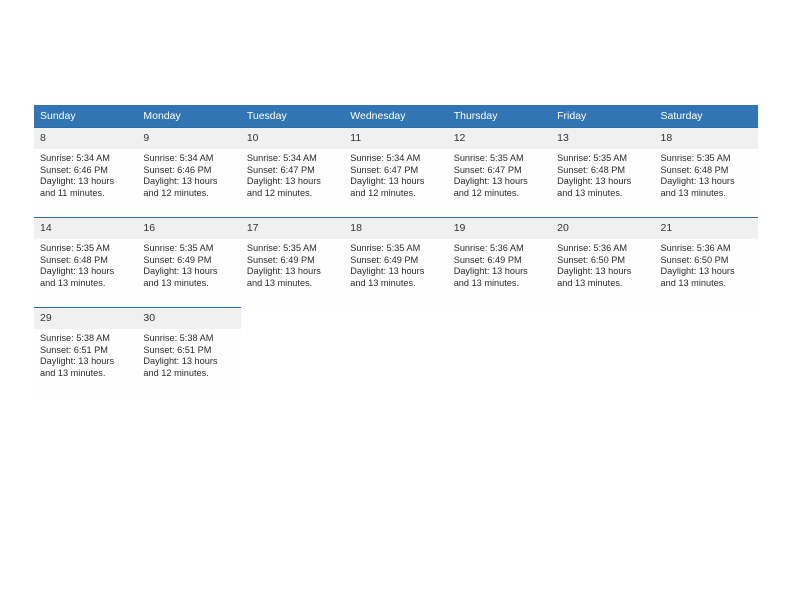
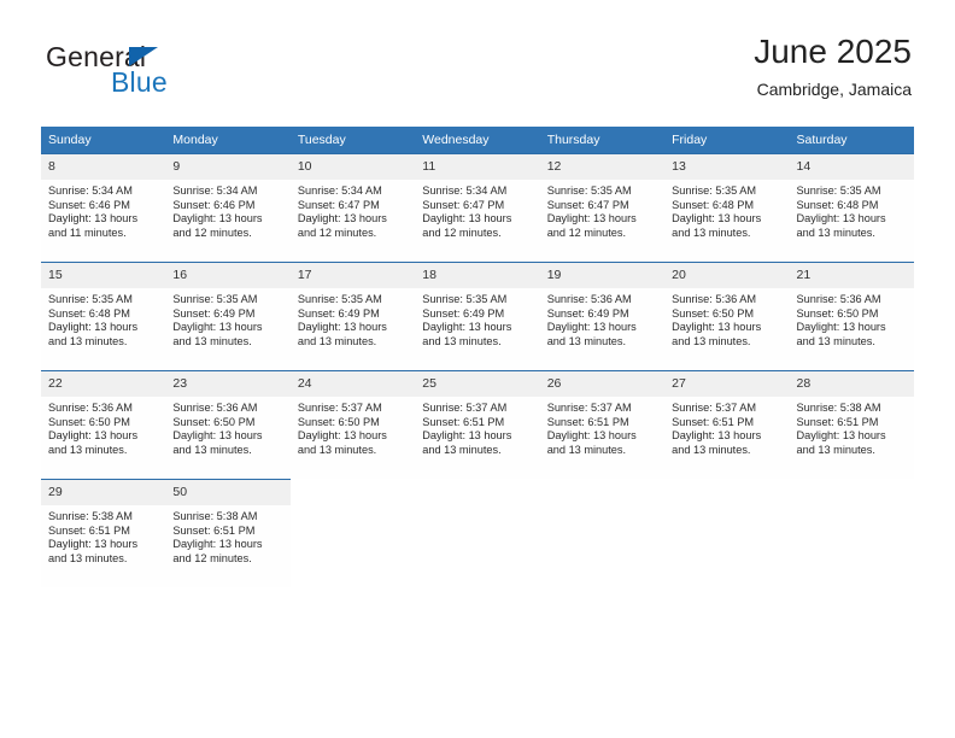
+ General
+ Blue
+ June 2025
+ Cambridge, Jamaica
  Sunday	Monday	Tuesday	Wednesday	Thursday	Friday	Saturday
- 8Sunrise: 5:34 AMSunset: 6:46 PMDaylight: 13 hoursand 11 minutes.	9Sunrise: 5:34 AMSunset: 6:46 PMDaylight: 13 hoursand 12 minutes.	10Sunrise: 5:34 AMSunset: 6:47 PMDaylight: 13 hoursand 12 minutes.	11Sunrise: 5:34 AMSunset: 6:47 PMDaylight: 13 hoursand 12 minutes.	12Sunrise: 5:35 AMSunset: 6:47 PMDaylight: 13 hoursand 12 minutes.	13Sunrise: 5:35 AMSunset: 6:48 PMDaylight: 13 hoursand 13 minutes.	18Sunrise: 5:35 AMSunset: 6:48 PMDaylight: 13 hoursand 13 minutes.
+ 8Sunrise: 5:34 AMSunset: 6:46 PMDaylight: 13 hoursand 11 minutes.	9Sunrise: 5:34 AMSunset: 6:46 PMDaylight: 13 hoursand 12 minutes.	10Sunrise: 5:34 AMSunset: 6:47 PMDaylight: 13 hoursand 12 minutes.	11Sunrise: 5:34 AMSunset: 6:47 PMDaylight: 13 hoursand 12 minutes.	12Sunrise: 5:35 AMSunset: 6:47 PMDaylight: 13 hoursand 12 minutes.	13Sunrise: 5:35 AMSunset: 6:48 PMDaylight: 13 hoursand 13 minutes.	14Sunrise: 5:35 AMSunset: 6:48 PMDaylight: 13 hoursand 13 minutes.
- 14Sunrise: 5:35 AMSunset: 6:48 PMDaylight: 13 hoursand 13 minutes.	16Sunrise: 5:35 AMSunset: 6:49 PMDaylight: 13 hoursand 13 minutes.	17Sunrise: 5:35 AMSunset: 6:49 PMDaylight: 13 hoursand 13 minutes.	18Sunrise: 5:35 AMSunset: 6:49 PMDaylight: 13 hoursand 13 minutes.	19Sunrise: 5:36 AMSunset: 6:49 PMDaylight: 13 hoursand 13 minutes.	20Sunrise: 5:36 AMSunset: 6:50 PMDaylight: 13 hoursand 13 minutes.	21Sunrise: 5:36 AMSunset: 6:50 PMDaylight: 13 hoursand 13 minutes.
+ 15Sunrise: 5:35 AMSunset: 6:48 PMDaylight: 13 hoursand 13 minutes.	16Sunrise: 5:35 AMSunset: 6:49 PMDaylight: 13 hoursand 13 minutes.	17Sunrise: 5:35 AMSunset: 6:49 PMDaylight: 13 hoursand 13 minutes.	18Sunrise: 5:35 AMSunset: 6:49 PMDaylight: 13 hoursand 13 minutes.	19Sunrise: 5:36 AMSunset: 6:49 PMDaylight: 13 hoursand 13 minutes.	20Sunrise: 5:36 AMSunset: 6:50 PMDaylight: 13 hoursand 13 minutes.	21Sunrise: 5:36 AMSunset: 6:50 PMDaylight: 13 hoursand 13 minutes.
+ 22Sunrise: 5:36 AMSunset: 6:50 PMDaylight: 13 hoursand 13 minutes.	23Sunrise: 5:36 AMSunset: 6:50 PMDaylight: 13 hoursand 13 minutes.	24Sunrise: 5:37 AMSunset: 6:50 PMDaylight: 13 hoursand 13 minutes.	25Sunrise: 5:37 AMSunset: 6:51 PMDaylight: 13 hoursand 13 minutes.	26Sunrise: 5:37 AMSunset: 6:51 PMDaylight: 13 hoursand 13 minutes.	27Sunrise: 5:37 AMSunset: 6:51 PMDaylight: 13 hoursand 13 minutes.	28Sunrise: 5:38 AMSunset: 6:51 PMDaylight: 13 hoursand 13 minutes.
- 29Sunrise: 5:38 AMSunset: 6:51 PMDaylight: 13 hoursand 13 minutes.	30Sunrise: 5:38 AMSunset: 6:51 PMDaylight: 13 hoursand 12 minutes.
+ 29Sunrise: 5:38 AMSunset: 6:51 PMDaylight: 13 hoursand 13 minutes.	50Sunrise: 5:38 AMSunset: 6:51 PMDaylight: 13 hoursand 12 minutes.
